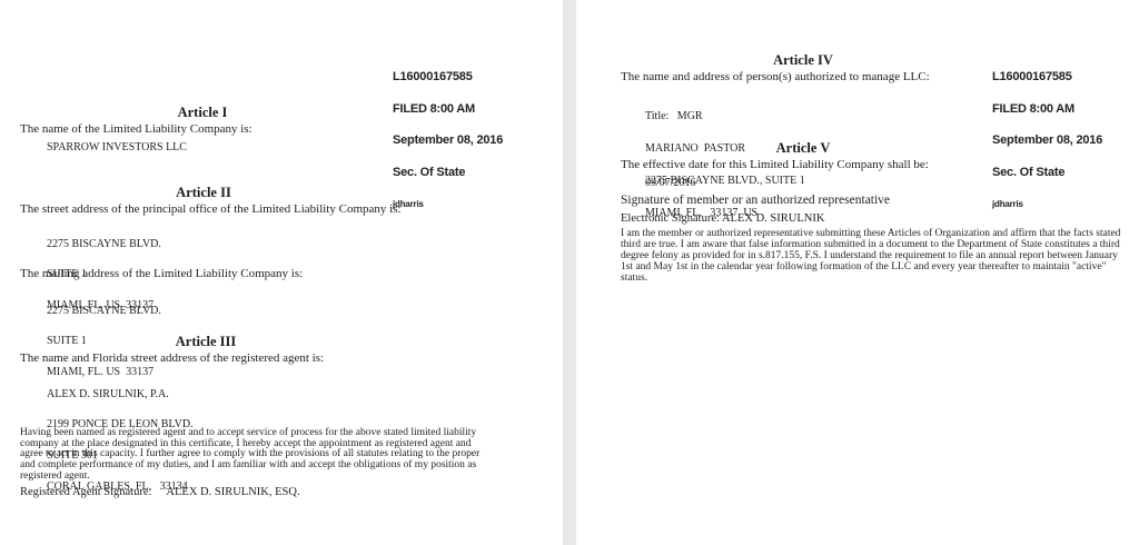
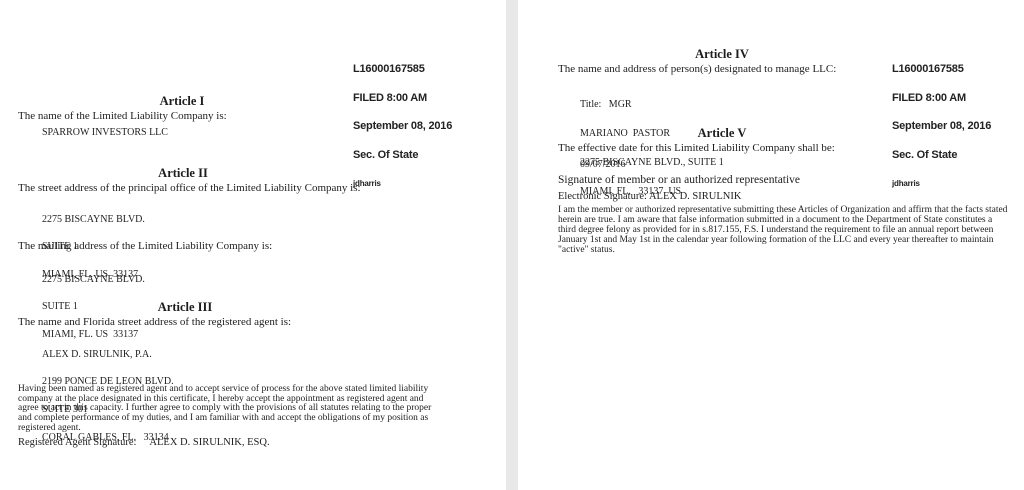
  L16000167585
  FILED 8:00 AM
  September 08, 2016
  Sec. Of State
  jdharris
  Article I
  The name of the Limited Liability Company is:
  SPARROW INVESTORS LLC
  Article II
  The street address of the principal office of the Limited Liability Company is:
  2275 BISCAYNE BLVD.
  SUITE 1
  MIAMI, FL. US 33137
  The mailing address of the Limited Liability Company is:
  2275 BISCAYNE BLVD.
  SUITE 1
  MIAMI, FL. US 33137
  Article III
  The name and Florida street address of the registered agent is:
  ALEX D. SIRULNIK, P.A.
  2199 PONCE DE LEON BLVD.
  SUITE 301
  CORAL GABLES, FL. 33134
  Having been named as registered agent and to accept service of process for the above stated limited liability company at the place designated in this certificate, I hereby accept the appointment as registered agent and agree to act in this capacity. I further agree to comply with the provisions of all statutes relating to the proper and complete performance of my duties, and I am familiar with and accept the obligations of my position as registered agent.
  Registered Agent Signature: ALEX D. SIRULNIK, ESQ.
  Article IV
- The name and address of person(s) authorized to manage LLC:
+ The name and address of person(s) designated to manage LLC:
  Title: MGR
  MARIANO PASTOR
  2275 BISCAYNE BLVD., SUITE 1
  MIAMI, FL. 33137 US
  L16000167585
  FILED 8:00 AM
  September 08, 2016
  Sec. Of State
  jdharris
  Article V
  The effective date for this Limited Liability Company shall be:
  09/07/2016
  Signature of member or an authorized representative
  Electronic Signature: ALEX D. SIRULNIK
- I am the member or authorized representative submitting these Articles of Organization and affirm that the facts stated third are true. I am aware that false information submitted in a document to the Department of State constitutes a third degree felony as provided for in s.817.155, F.S. I understand the requirement to file an annual report between January 1st and May 1st in the calendar year following formation of the LLC and every year thereafter to maintain "active" status.
+ I am the member or authorized representative submitting these Articles of Organization and affirm that the facts stated herein are true. I am aware that false information submitted in a document to the Department of State constitutes a third degree felony as provided for in s.817.155, F.S. I understand the requirement to file an annual report between January 1st and May 1st in the calendar year following formation of the LLC and every year thereafter to maintain "active" status.
